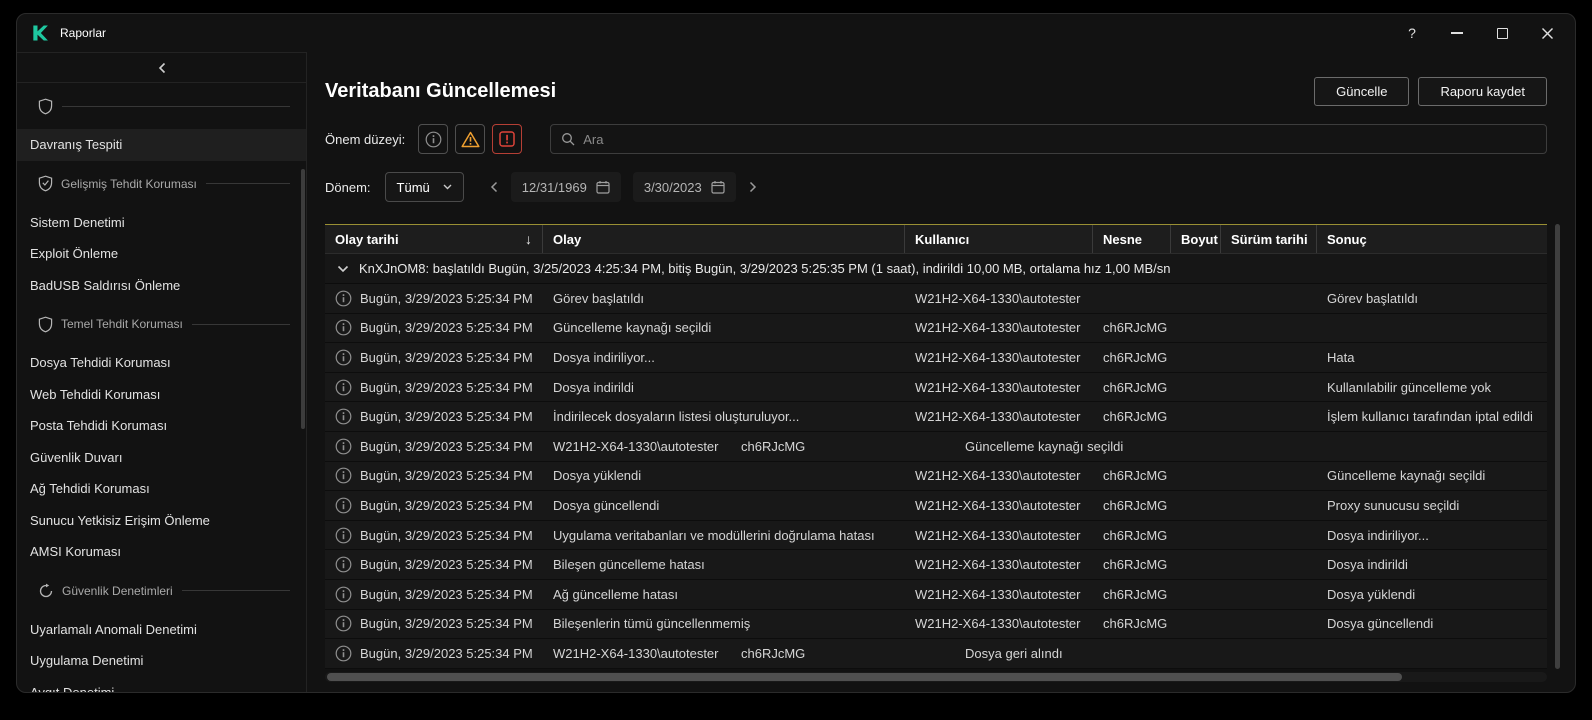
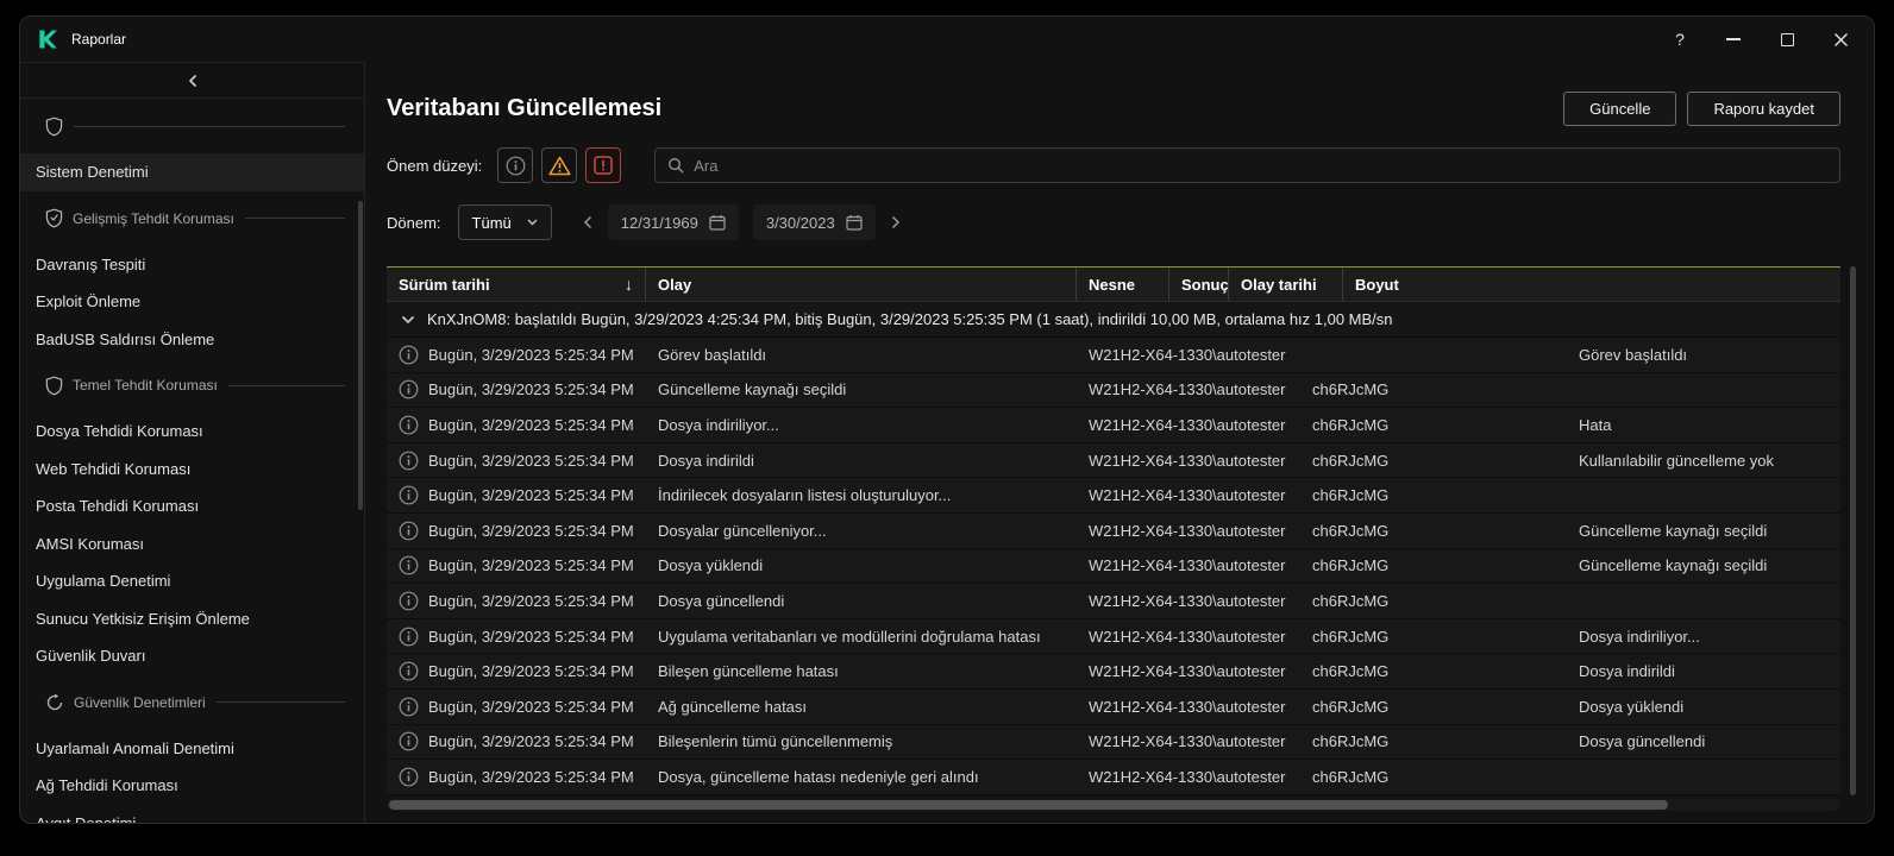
  Raporlar
  ?
- Davranış Tespiti
+ Sistem Denetimi
  Gelişmiş Tehdit Koruması
- Sistem Denetimi
+ Davranış Tespiti
  Exploit Önleme
  BadUSB Saldırısı Önleme
  Temel Tehdit Koruması
  Dosya Tehdidi Koruması
  Web Tehdidi Koruması
  Posta Tehdidi Koruması
- Güvenlik Duvarı
+ AMSI Koruması
- Ağ Tehdidi Koruması
+ Uygulama Denetimi
  Sunucu Yetkisiz Erişim Önleme
- AMSI Koruması
+ Güvenlik Duvarı
  Güvenlik Denetimleri
  Uyarlamalı Anomali Denetimi
- Uygulama Denetimi
+ Ağ Tehdidi Koruması
  Veritabanı Güncellemesi
  Güncelle
  Raporu kaydet
  Önem düzeyi:
  Ara
  Dönem:
  Tümü
  12/31/1969
  3/30/2023
- Olay tarihi
+ Sürüm tarihi
  ↓
  Olay
- Kullanıcı
  Nesne
- Boyut
+ Sonuç
- Sürüm tarihi
+ Olay tarihi
- Sonuç
+ Boyut
- KnXJnOM8: başlatıldı Bugün, 3/25/2023 4:25:34 PM, bitiş Bugün, 3/29/2023 5:25:35 PM (1 saat), indirildi 10,00 MB, ortalama hız 1,00 MB/sn
+ KnXJnOM8: başlatıldı Bugün, 3/29/2023 4:25:34 PM, bitiş Bugün, 3/29/2023 5:25:35 PM (1 saat), indirildi 10,00 MB, ortalama hız 1,00 MB/sn
  Bugün, 3/29/2023 5:25:34 PM
  Görev başlatıldı
  W21H2-X64-1330\autotester
  Görev başlatıldı
  Bugün, 3/29/2023 5:25:34 PM
  Güncelleme kaynağı seçildi
  W21H2-X64-1330\autotester
  ch6RJcMG
  Bugün, 3/29/2023 5:25:34 PM
  Dosya indiriliyor...
  W21H2-X64-1330\autotester
  ch6RJcMG
  Hata
  Bugün, 3/29/2023 5:25:34 PM
  Dosya indirildi
  W21H2-X64-1330\autotester
  ch6RJcMG
  Kullanılabilir güncelleme yok
  Bugün, 3/29/2023 5:25:34 PM
  İndirilecek dosyaların listesi oluşturuluyor...
  W21H2-X64-1330\autotester
  ch6RJcMG
- İşlem kullanıcı tarafından iptal edildi
  Bugün, 3/29/2023 5:25:34 PM
+ Dosyalar güncelleniyor...
  W21H2-X64-1330\autotester
  ch6RJcMG
  Güncelleme kaynağı seçildi
  Bugün, 3/29/2023 5:25:34 PM
  Dosya yüklendi
  W21H2-X64-1330\autotester
  ch6RJcMG
  Güncelleme kaynağı seçildi
  Bugün, 3/29/2023 5:25:34 PM
  Dosya güncellendi
  W21H2-X64-1330\autotester
  ch6RJcMG
- Proxy sunucusu seçildi
  Bugün, 3/29/2023 5:25:34 PM
  Uygulama veritabanları ve modüllerini doğrulama hatası
  W21H2-X64-1330\autotester
  ch6RJcMG
  Dosya indiriliyor...
  Bugün, 3/29/2023 5:25:34 PM
  Bileşen güncelleme hatası
  W21H2-X64-1330\autotester
  ch6RJcMG
  Dosya indirildi
  Bugün, 3/29/2023 5:25:34 PM
  Ağ güncelleme hatası
  W21H2-X64-1330\autotester
  ch6RJcMG
  Dosya yüklendi
  Bugün, 3/29/2023 5:25:34 PM
  Bileşenlerin tümü güncellenmemiş
  W21H2-X64-1330\autotester
  ch6RJcMG
  Dosya güncellendi
  Bugün, 3/29/2023 5:25:34 PM
+ Dosya, güncelleme hatası nedeniyle geri alındı
  W21H2-X64-1330\autotester
  ch6RJcMG
- Dosya geri alındı
